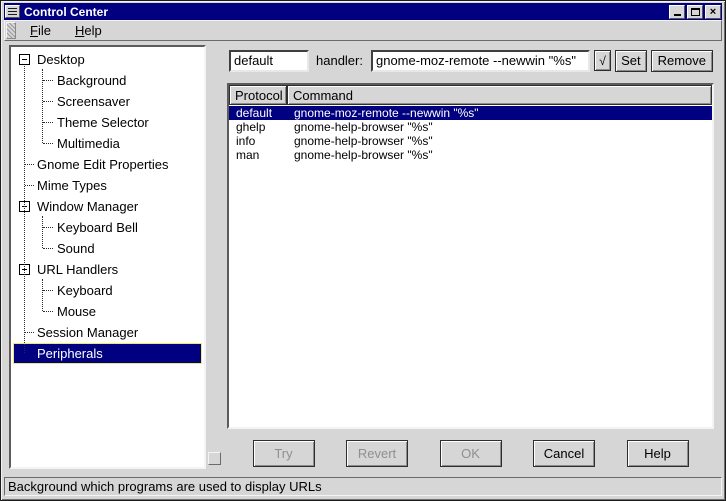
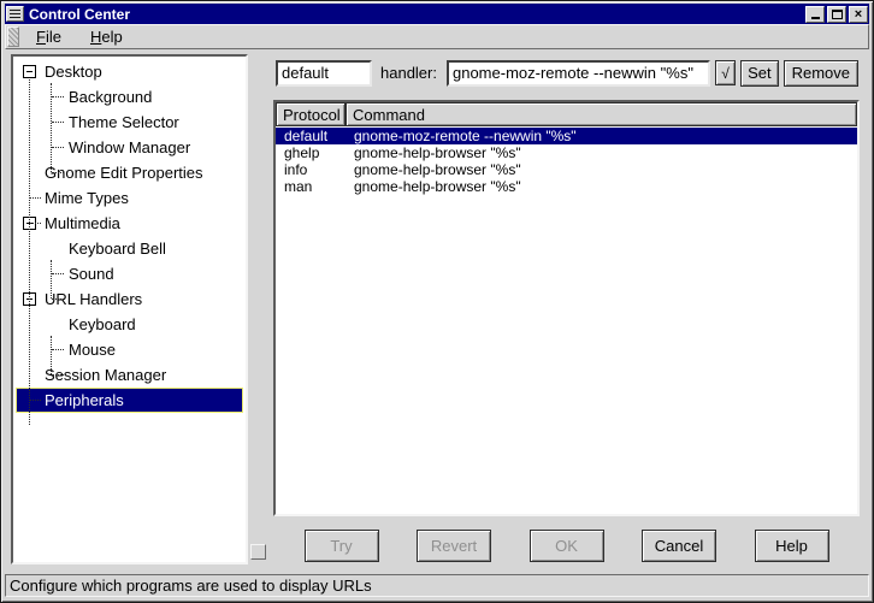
  Control Center
  ×
  File
  Help
  Desktop
  Background
- Screensaver
  Theme Selector
- Multimedia
+ Window Manager
  Gnome Edit Properties
  Mime Types
- Window Manager
+ Multimedia
  Keyboard Bell
  Sound
  URL Handlers
  Keyboard
  Mouse
  Session Manager
  Peripherals
  default
  handler:
  gnome-moz-remote --newwin "%s"
  √
  Set
  Remove
  Protocol
  Command
  default
  gnome-moz-remote --newwin "%s"
  ghelp
  gnome-help-browser "%s"
  info
  gnome-help-browser "%s"
  man
  gnome-help-browser "%s"
  Try
  Revert
  OK
  Cancel
  Help
- Background which programs are used to display URLs
+ Configure which programs are used to display URLs
